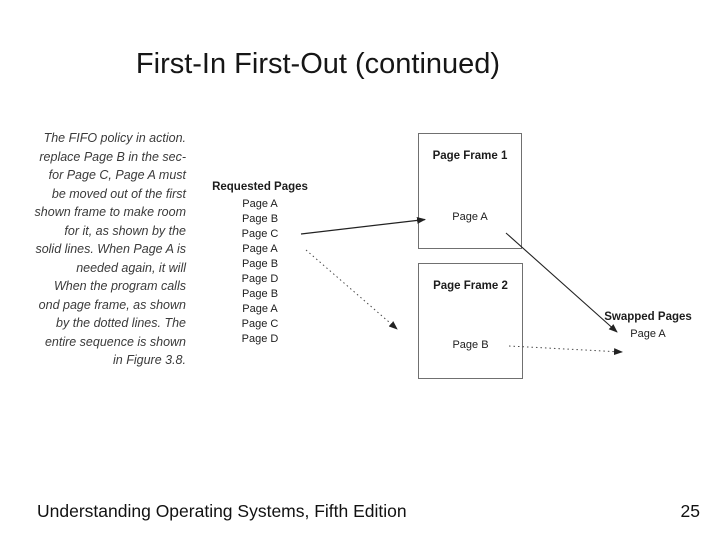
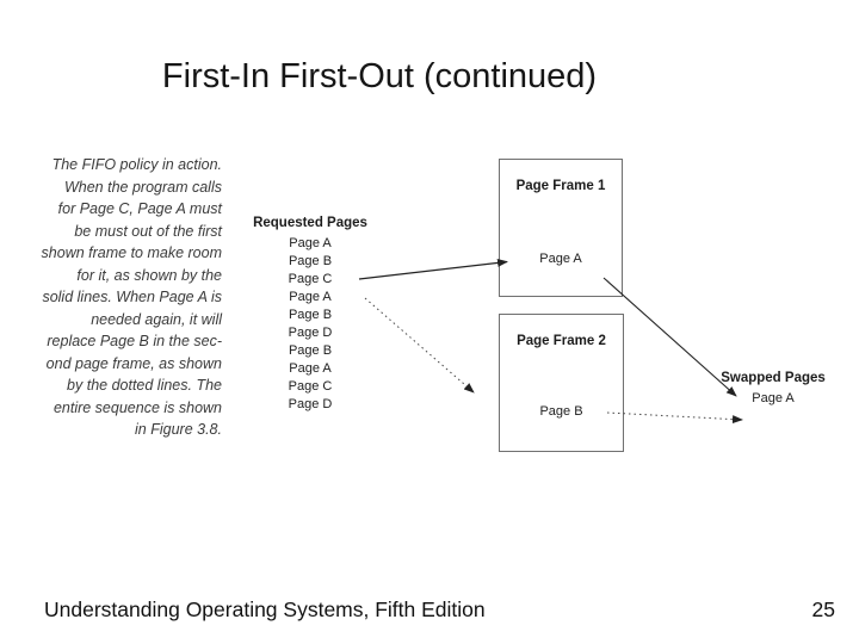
  First-In First-Out (continued)
  The FIFO policy in action.
- replace Page B in the sec-
+ When the program calls
  for Page C, Page A must
- be moved out of the first
+ be must out of the first
  shown frame to make room
  for it, as shown by the
  solid lines. When Page A is
  needed again, it will
- When the program calls
+ replace Page B in the sec-
  ond page frame, as shown
  by the dotted lines. The
  entire sequence is shown
  in Figure 3.8.
  Requested Pages
  Page A
  Page B
  Page C
  Page A
  Page B
  Page D
  Page B
  Page A
  Page C
  Page D
  Page Frame 1
  Page A
  Page Frame 2
  Page B
  Swapped Pages
  Page A
  Understanding Operating Systems, Fifth Edition
  25
